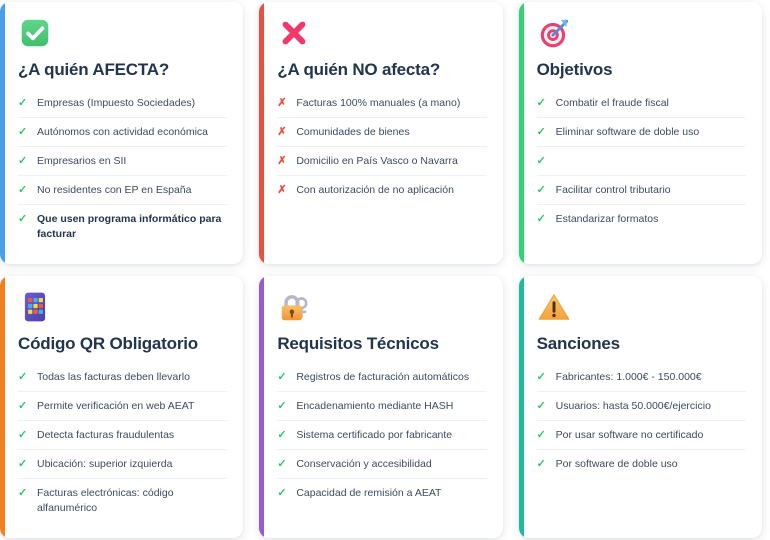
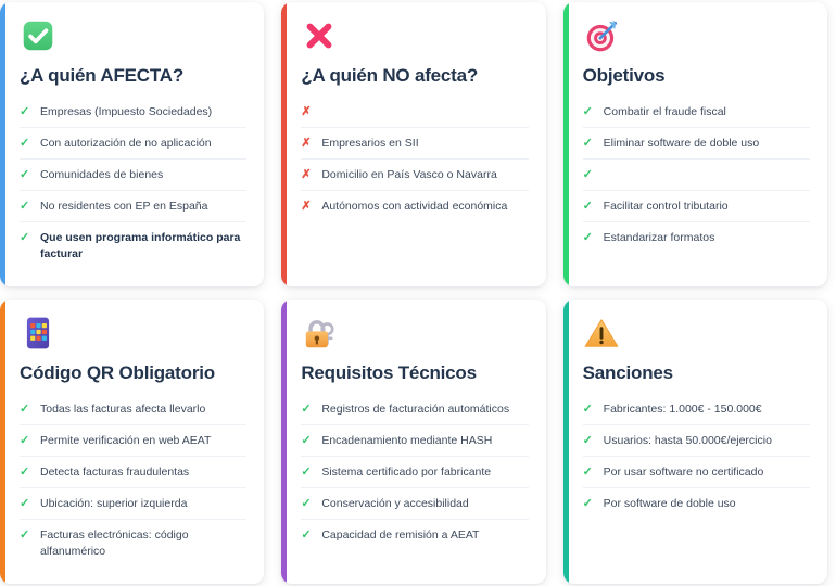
  ¿A quién AFECTA?
  ✓
  Empresas (Impuesto Sociedades)
  ✓
- Autónomos con actividad económica
+ Con autorización de no aplicación
  ✓
- Empresarios en SII
+ Comunidades de bienes
  ✓
  No residentes con EP en España
  ✓
  Que usen programa informático para facturar
  ¿A quién NO afecta?
  ✗
- Facturas 100% manuales (a mano)
  ✗
- Comunidades de bienes
+ Empresarios en SII
  ✗
  Domicilio en País Vasco o Navarra
  ✗
- Con autorización de no aplicación
+ Autónomos con actividad económica
  Objetivos
  ✓
  Combatir el fraude fiscal
  ✓
  Eliminar software de doble uso
  ✓
  ✓
  Facilitar control tributario
  ✓
  Estandarizar formatos
  Código QR Obligatorio
  ✓
- Todas las facturas deben llevarlo
+ Todas las facturas afecta llevarlo
  ✓
  Permite verificación en web AEAT
  ✓
  Detecta facturas fraudulentas
  ✓
  Ubicación: superior izquierda
  ✓
  Facturas electrónicas: código alfanumérico
  Requisitos Técnicos
  ✓
  Registros de facturación automáticos
  ✓
  Encadenamiento mediante HASH
  ✓
  Sistema certificado por fabricante
  ✓
  Conservación y accesibilidad
  ✓
  Capacidad de remisión a AEAT
  Sanciones
  ✓
  Fabricantes: 1.000€ - 150.000€
  ✓
  Usuarios: hasta 50.000€/ejercicio
  ✓
  Por usar software no certificado
  ✓
  Por software de doble uso
